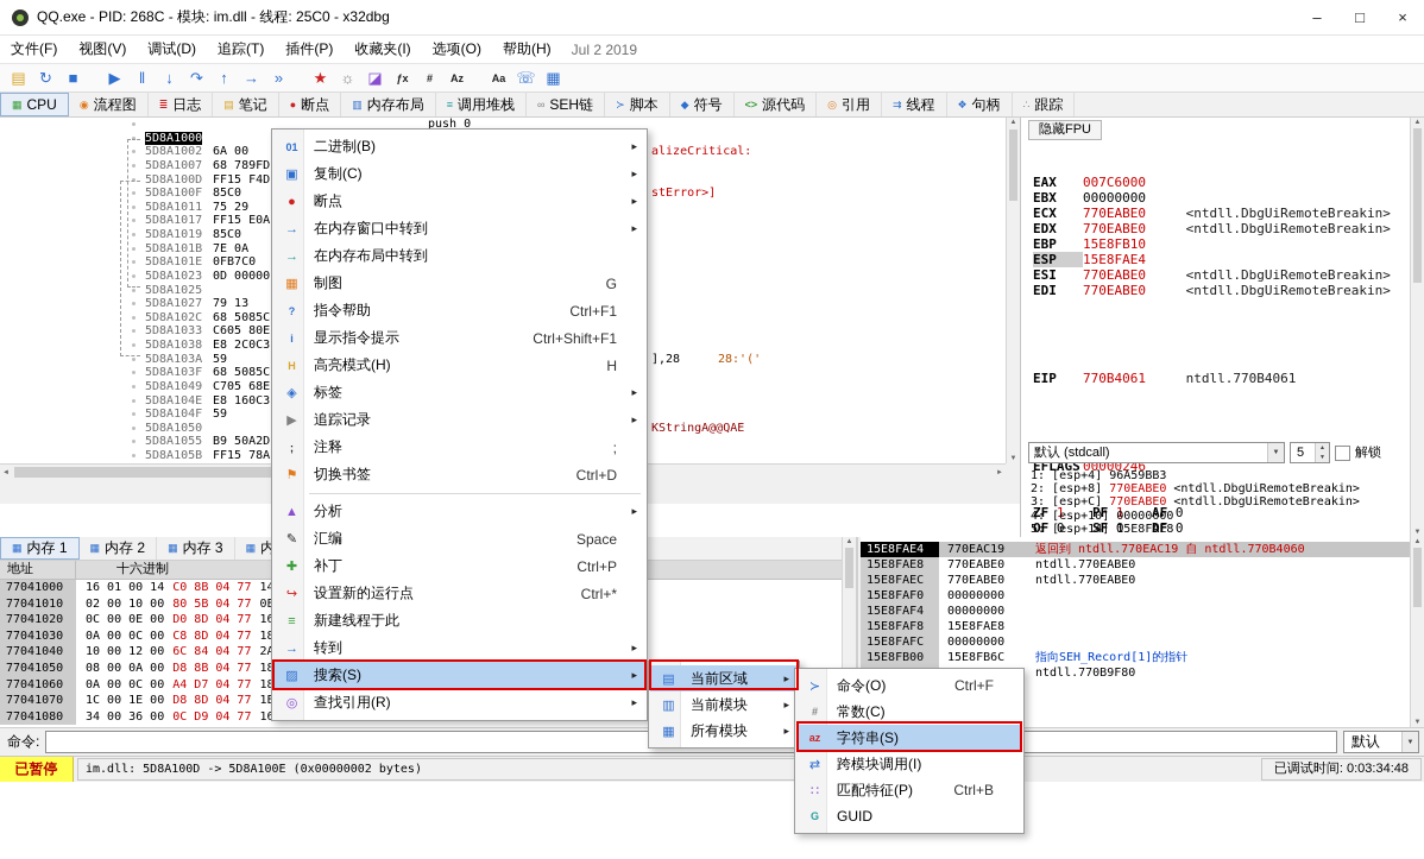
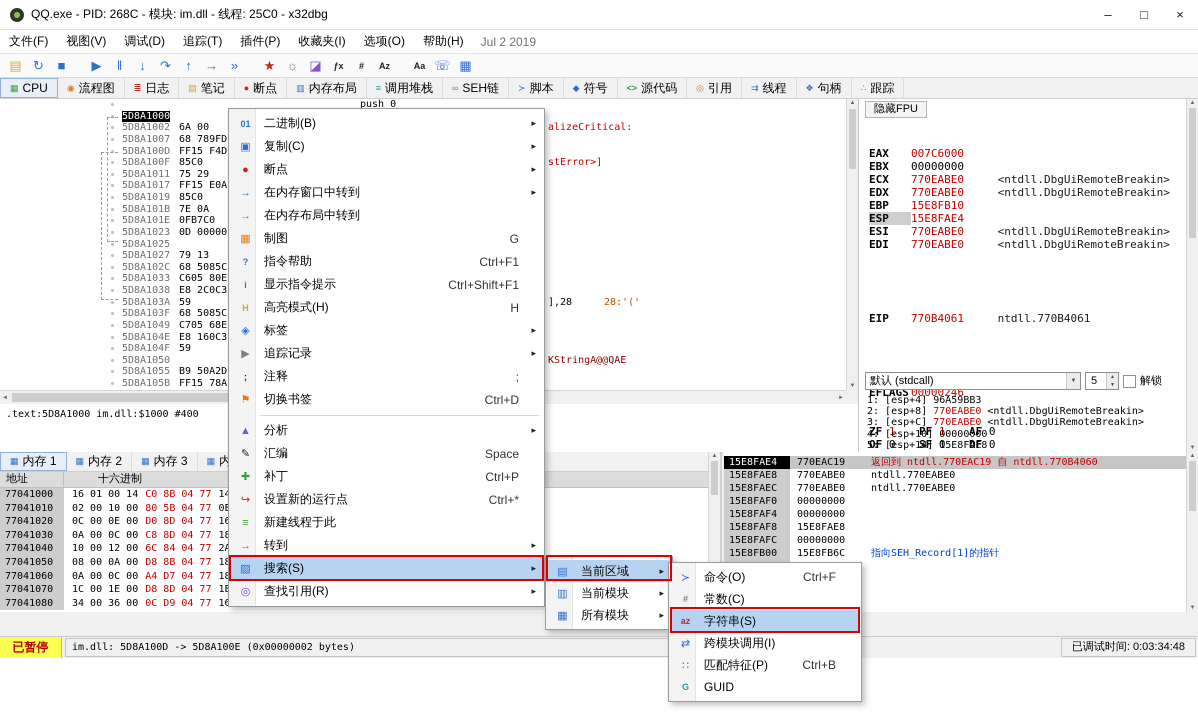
  QQ.exe - PID: 268C - 模块: im.dll - 线程: 25C0 - x32dbg
  –
  □
  ×
  文件(F)
  视图(V)
  调试(D)
  追踪(T)
  插件(P)
  收藏夹(I)
  选项(O)
  帮助(H)
  Jul 2 2019
  ▤
  ↻
  ■
  ▶
  ‖
  ↓
  ↷
  ↑
  →
  »
  ★
  ☼
  ◪
  ƒx
  #
  Az
  Aa
  ☏
  ▦
  ▦
  CPU
  ◉
  流程图
  ≣
  日志
  ▤
  笔记
  ●
  断点
  ▥
  内存布局
  ≡
  调用堆栈
  ∞
  SEH链
  ≻
  脚本
  ◆
  符号
  <>
  源代码
  ◎
  引用
  ⇉
  线程
  ❖
  句柄
  ∴
  跟踪
  push 0
  alizeCritical:
  stError>]
  ],28
  28:'('
  KStringA@@QAE
+ .text:5D8A1000 im.dll:$1000 #400
  隐藏FPU
  EAX 007C6000
  EBX 00000000
  ECX 770EABE0 <ntdll.DbgUiRemoteBreakin>
  EDX 770EABE0 <ntdll.DbgUiRemoteBreakin>
  EBP 15E8FB10
  ESP 15E8FAE4
  ESI 770EABE0 <ntdll.DbgUiRemoteBreakin>
  EDI 770EABE0 <ntdll.DbgUiRemoteBreakin>
  EIP 770B4061 ntdll.770B4061
  EFLAGS 00000246
  ZF 1
  PF 1
  AF 0
  OF 0
  SF 0
  DF 0
  默认 (stdcall)
  5
  解锁
  1: [esp+4] 96A59BB3
  2: [esp+8] 770EABE0 <ntdll.DbgUiRemoteBreakin>
  3: [esp+C] 770EABE0 <ntdll.DbgUiRemoteBreakin>
  4: [esp+10] 00000000
  5: [esp+14] 15E8FAE8
  ▦
  内存 1
  ▦
  内存 2
  ▦
  内存 3
  ▦
  地址
  十六进制
  77041000
  16 01 00 14
  C0 8B 04 77
  77041010
  02 00 10 00
  80 5B 04 77
  77041020
  0C 00 0E 00
  D0 8D 04 77
  77041030
  0A 00 0C 00
  C8 8D 04 77
  77041040
  10 00 12 00
  6C 84 04 77
  77041050
  08 00 0A 00
  D8 8B 04 77
  77041060
  0A 00 0C 00
  A4 D7 04 77
  77041070
  1C 00 1E 00
  D8 8D 04 77
  77041080
  34 00 36 00
  0C D9 04 77
  15E8FAE4
  770EAC19
  返回到 ntdll.770EAC19 自 ntdll.770B4060
  15E8FAE8
  770EABE0
  ntdll.770EABE0
  15E8FAEC
  770EABE0
  ntdll.770EABE0
  15E8FAF0
  00000000
  15E8FAF4
  00000000
  15E8FAF8
  15E8FAE8
  15E8FAFC
  00000000
  15E8FB00
  15E8FB6C
  指向SEH_Record[1]的指针
- ntdll.770B9F80
- 命令:
- 默认
  已暂停
  im.dll: 5D8A100D -> 5D8A100E (0x00000002 bytes)
  已调试时间: 0:03:34:48
  01
  二进制(B)
  ▣
  复制(C)
  ●
  断点
  →
  在内存窗口中转到
  →
  在内存布局中转到
  ▦
  制图
  G
  ?
  指令帮助
  Ctrl+F1
  i
  显示指令提示
  Ctrl+Shift+F1
  H
  高亮模式(H)
  H
  ◈
  标签
  ▶
  追踪记录
  ;
  注释
  ;
  ⚑
  切换书签
  Ctrl+D
  ▲
  分析
  ✎
  汇编
  Space
  ✚
  补丁
  Ctrl+P
  ↪
  设置新的运行点
  Ctrl+*
  ≡
  新建线程于此
  →
  转到
  ▨
  搜索(S)
  ◎
  查找引用(R)
  ▤
  当前区域
  ▥
  当前模块
  ▦
  所有模块
  ≻
  命令(O)
  Ctrl+F
  #
  常数(C)
  az
  字符串(S)
  ⇄
  跨模块调用(I)
  ∷
  匹配特征(P)
  Ctrl+B
  G
  GUID
